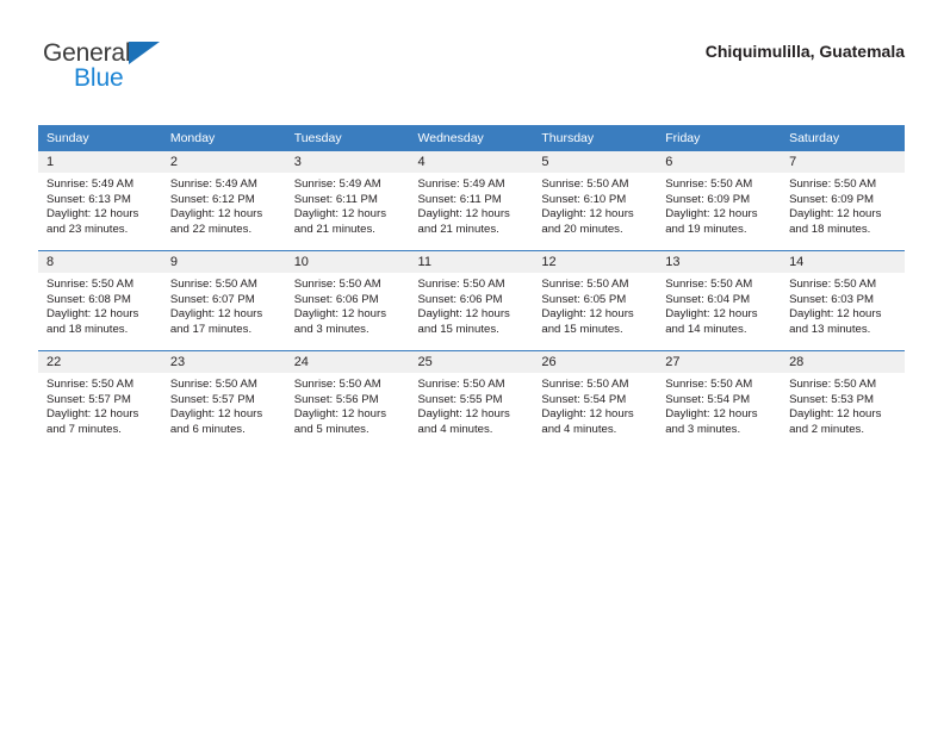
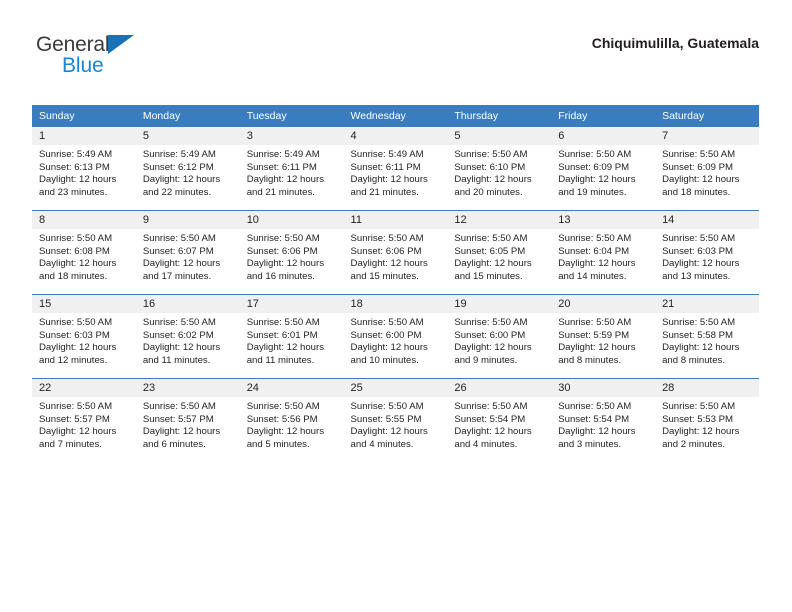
  General
  Blue
  Chiquimulilla, Guatemala
  Sunday	Monday	Tuesday	Wednesday	Thursday	Friday	Saturday
- 1Sunrise: 5:49 AMSunset: 6:13 PMDaylight: 12 hoursand 23 minutes.	2Sunrise: 5:49 AMSunset: 6:12 PMDaylight: 12 hoursand 22 minutes.	3Sunrise: 5:49 AMSunset: 6:11 PMDaylight: 12 hoursand 21 minutes.	4Sunrise: 5:49 AMSunset: 6:11 PMDaylight: 12 hoursand 21 minutes.	5Sunrise: 5:50 AMSunset: 6:10 PMDaylight: 12 hoursand 20 minutes.	6Sunrise: 5:50 AMSunset: 6:09 PMDaylight: 12 hoursand 19 minutes.	7Sunrise: 5:50 AMSunset: 6:09 PMDaylight: 12 hoursand 18 minutes.
+ 1Sunrise: 5:49 AMSunset: 6:13 PMDaylight: 12 hoursand 23 minutes.	5Sunrise: 5:49 AMSunset: 6:12 PMDaylight: 12 hoursand 22 minutes.	3Sunrise: 5:49 AMSunset: 6:11 PMDaylight: 12 hoursand 21 minutes.	4Sunrise: 5:49 AMSunset: 6:11 PMDaylight: 12 hoursand 21 minutes.	5Sunrise: 5:50 AMSunset: 6:10 PMDaylight: 12 hoursand 20 minutes.	6Sunrise: 5:50 AMSunset: 6:09 PMDaylight: 12 hoursand 19 minutes.	7Sunrise: 5:50 AMSunset: 6:09 PMDaylight: 12 hoursand 18 minutes.
- 8Sunrise: 5:50 AMSunset: 6:08 PMDaylight: 12 hoursand 18 minutes.	9Sunrise: 5:50 AMSunset: 6:07 PMDaylight: 12 hoursand 17 minutes.	10Sunrise: 5:50 AMSunset: 6:06 PMDaylight: 12 hoursand 3 minutes.	11Sunrise: 5:50 AMSunset: 6:06 PMDaylight: 12 hoursand 15 minutes.	12Sunrise: 5:50 AMSunset: 6:05 PMDaylight: 12 hoursand 15 minutes.	13Sunrise: 5:50 AMSunset: 6:04 PMDaylight: 12 hoursand 14 minutes.	14Sunrise: 5:50 AMSunset: 6:03 PMDaylight: 12 hoursand 13 minutes.
+ 8Sunrise: 5:50 AMSunset: 6:08 PMDaylight: 12 hoursand 18 minutes.	9Sunrise: 5:50 AMSunset: 6:07 PMDaylight: 12 hoursand 17 minutes.	10Sunrise: 5:50 AMSunset: 6:06 PMDaylight: 12 hoursand 16 minutes.	11Sunrise: 5:50 AMSunset: 6:06 PMDaylight: 12 hoursand 15 minutes.	12Sunrise: 5:50 AMSunset: 6:05 PMDaylight: 12 hoursand 15 minutes.	13Sunrise: 5:50 AMSunset: 6:04 PMDaylight: 12 hoursand 14 minutes.	14Sunrise: 5:50 AMSunset: 6:03 PMDaylight: 12 hoursand 13 minutes.
+ 15Sunrise: 5:50 AMSunset: 6:03 PMDaylight: 12 hoursand 12 minutes.	16Sunrise: 5:50 AMSunset: 6:02 PMDaylight: 12 hoursand 11 minutes.	17Sunrise: 5:50 AMSunset: 6:01 PMDaylight: 12 hoursand 11 minutes.	18Sunrise: 5:50 AMSunset: 6:00 PMDaylight: 12 hoursand 10 minutes.	19Sunrise: 5:50 AMSunset: 6:00 PMDaylight: 12 hoursand 9 minutes.	20Sunrise: 5:50 AMSunset: 5:59 PMDaylight: 12 hoursand 8 minutes.	21Sunrise: 5:50 AMSunset: 5:58 PMDaylight: 12 hoursand 8 minutes.
- 22Sunrise: 5:50 AMSunset: 5:57 PMDaylight: 12 hoursand 7 minutes.	23Sunrise: 5:50 AMSunset: 5:57 PMDaylight: 12 hoursand 6 minutes.	24Sunrise: 5:50 AMSunset: 5:56 PMDaylight: 12 hoursand 5 minutes.	25Sunrise: 5:50 AMSunset: 5:55 PMDaylight: 12 hoursand 4 minutes.	26Sunrise: 5:50 AMSunset: 5:54 PMDaylight: 12 hoursand 4 minutes.	27Sunrise: 5:50 AMSunset: 5:54 PMDaylight: 12 hoursand 3 minutes.	28Sunrise: 5:50 AMSunset: 5:53 PMDaylight: 12 hoursand 2 minutes.
+ 22Sunrise: 5:50 AMSunset: 5:57 PMDaylight: 12 hoursand 7 minutes.	23Sunrise: 5:50 AMSunset: 5:57 PMDaylight: 12 hoursand 6 minutes.	24Sunrise: 5:50 AMSunset: 5:56 PMDaylight: 12 hoursand 5 minutes.	25Sunrise: 5:50 AMSunset: 5:55 PMDaylight: 12 hoursand 4 minutes.	26Sunrise: 5:50 AMSunset: 5:54 PMDaylight: 12 hoursand 4 minutes.	30Sunrise: 5:50 AMSunset: 5:54 PMDaylight: 12 hoursand 3 minutes.	28Sunrise: 5:50 AMSunset: 5:53 PMDaylight: 12 hoursand 2 minutes.
